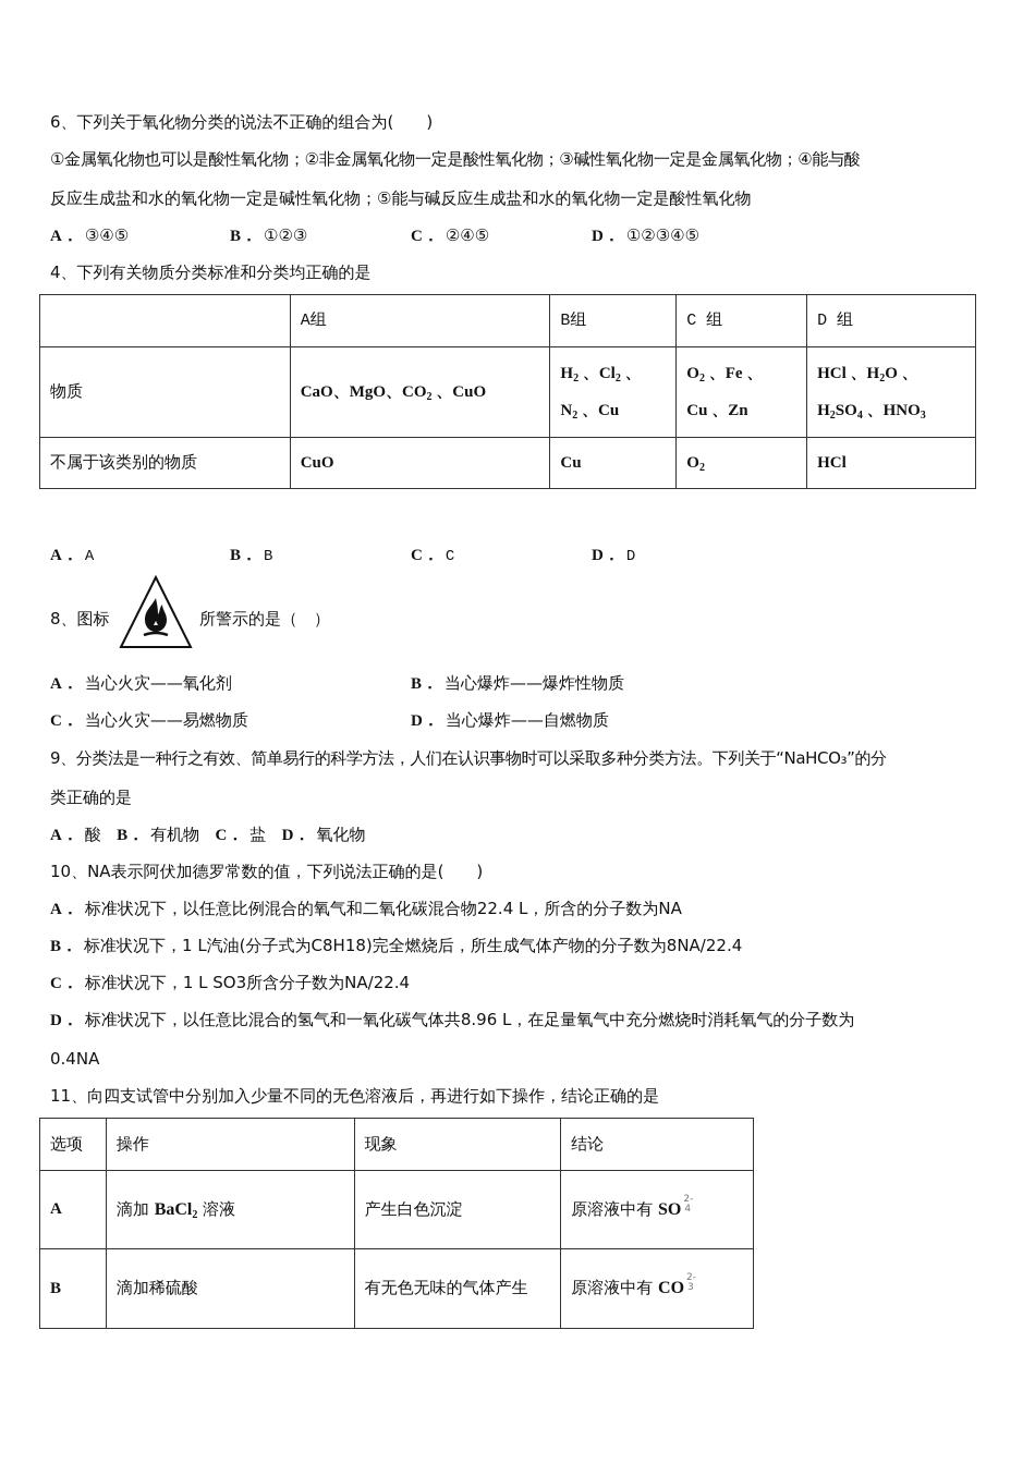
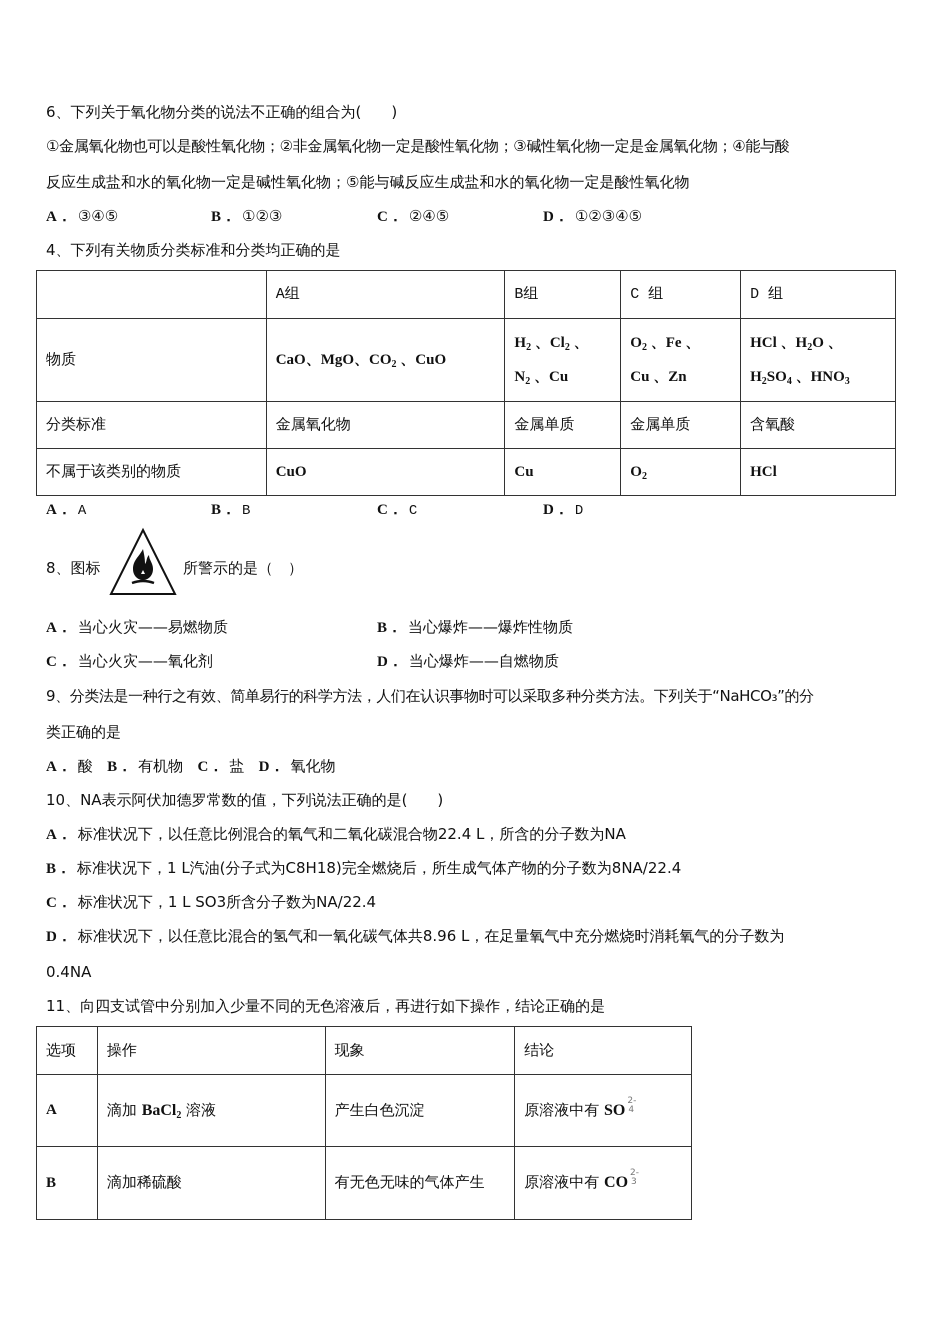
  6、下列关于氧化物分类的说法不正确的组合为( )
  ①金属氧化物也可以是酸性氧化物；②非金属氧化物一定是酸性氧化物；③碱性氧化物一定是金属氧化物；④能与酸
  反应生成盐和水的氧化物一定是碱性氧化物；⑤能与碱反应生成盐和水的氧化物一定是酸性氧化物
  A． ③④⑤
  B． ①②③
  C． ②④⑤
  D． ①②③④⑤
  4、下列有关物质分类标准和分类均正确的是
  	A组	B组	C 组	D 组
  物质	CaO、MgO、CO2 、CuO	H2 、Cl2 、N2 、Cu	O2 、Fe 、Cu 、Zn	HCl 、H2O 、H2SO4 、HNO3
+ 分类标准	金属氧化物	金属单质	金属单质	含氧酸
  不属于该类别的物质	CuO	Cu	O2	HCl
  A． A
  B． B
  C． C
  D． D
  8、图标
  所警示的是（ ）
- A． 当心火灾——氧化剂
+ A． 当心火灾——易燃物质
  B． 当心爆炸——爆炸性物质
- C． 当心火灾——易燃物质
+ C． 当心火灾——氧化剂
  D． 当心爆炸——自燃物质
  9、分类法是一种行之有效、简单易行的科学方法，人们在认识事物时可以采取多种分类方法。下列关于“NaHCO₃”的分
  类正确的是
  A． 酸 B． 有机物 C． 盐 D． 氧化物
  10、NA表示阿伏加德罗常数的值，下列说法正确的是( )
  A． 标准状况下，以任意比例混合的氧气和二氧化碳混合物22.4 L，所含的分子数为NA
  B． 标准状况下，1 L汽油(分子式为C8H18)完全燃烧后，所生成气体产物的分子数为8NA/22.4
  C． 标准状况下，1 L SO3所含分子数为NA/22.4
  D． 标准状况下，以任意比混合的氢气和一氧化碳气体共8.96 L，在足量氧气中充分燃烧时消耗氧气的分子数为
  0.4NA
  11、向四支试管中分别加入少量不同的无色溶液后，再进行如下操作，结论正确的是
  选项	操作	现象	结论
  A	滴加 BaCl2 溶液	产生白色沉淀	原溶液中有 SO2-4
  B	滴加稀硫酸	有无色无味的气体产生	原溶液中有 CO2-3
